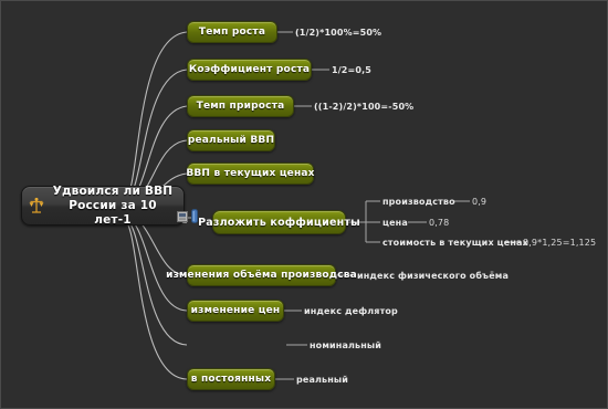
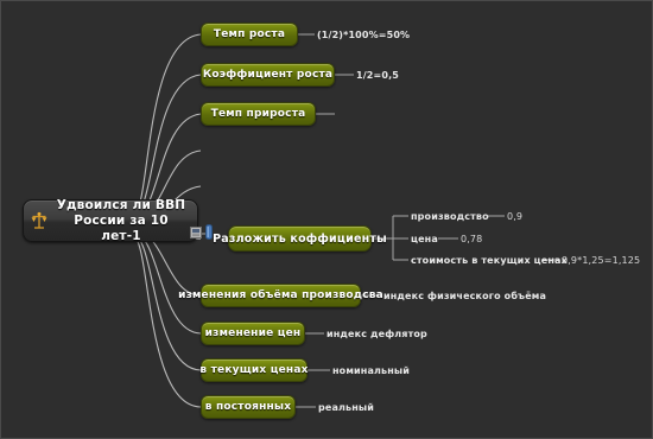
  Удвоился ли ВВП
  России за 10 лет-1
  Темп роста
  (1/2)*100%=50%
  Коэффициент роста
  1/2=0,5
  Темп прироста
- ((1-2)/2)*100=-50%
- реальный ВВП
- ВВП в текущих ценах
  Разложить коффициенты
  изменения объёма производсва
  индекс физического объёма
  изменение цен
  индекс дефлятор
+ в текущих ценах
  номинальный
  в постоянных
  реальный
  производство
  0,9
  цена
  0,78
  стоимость в текущих ценах
  0,9*1,25=1,125
